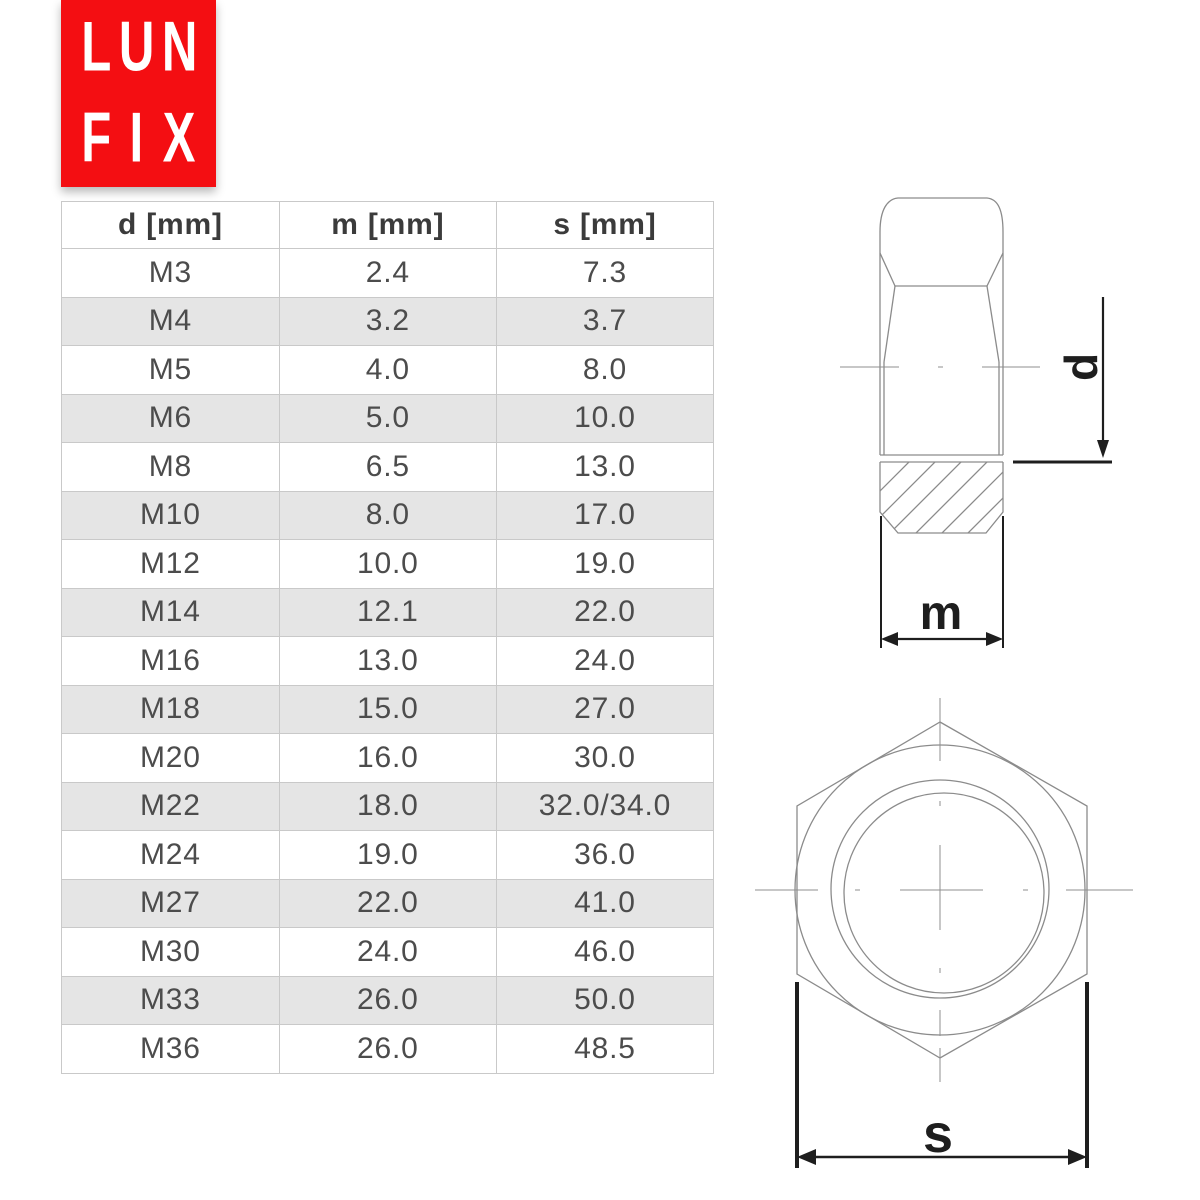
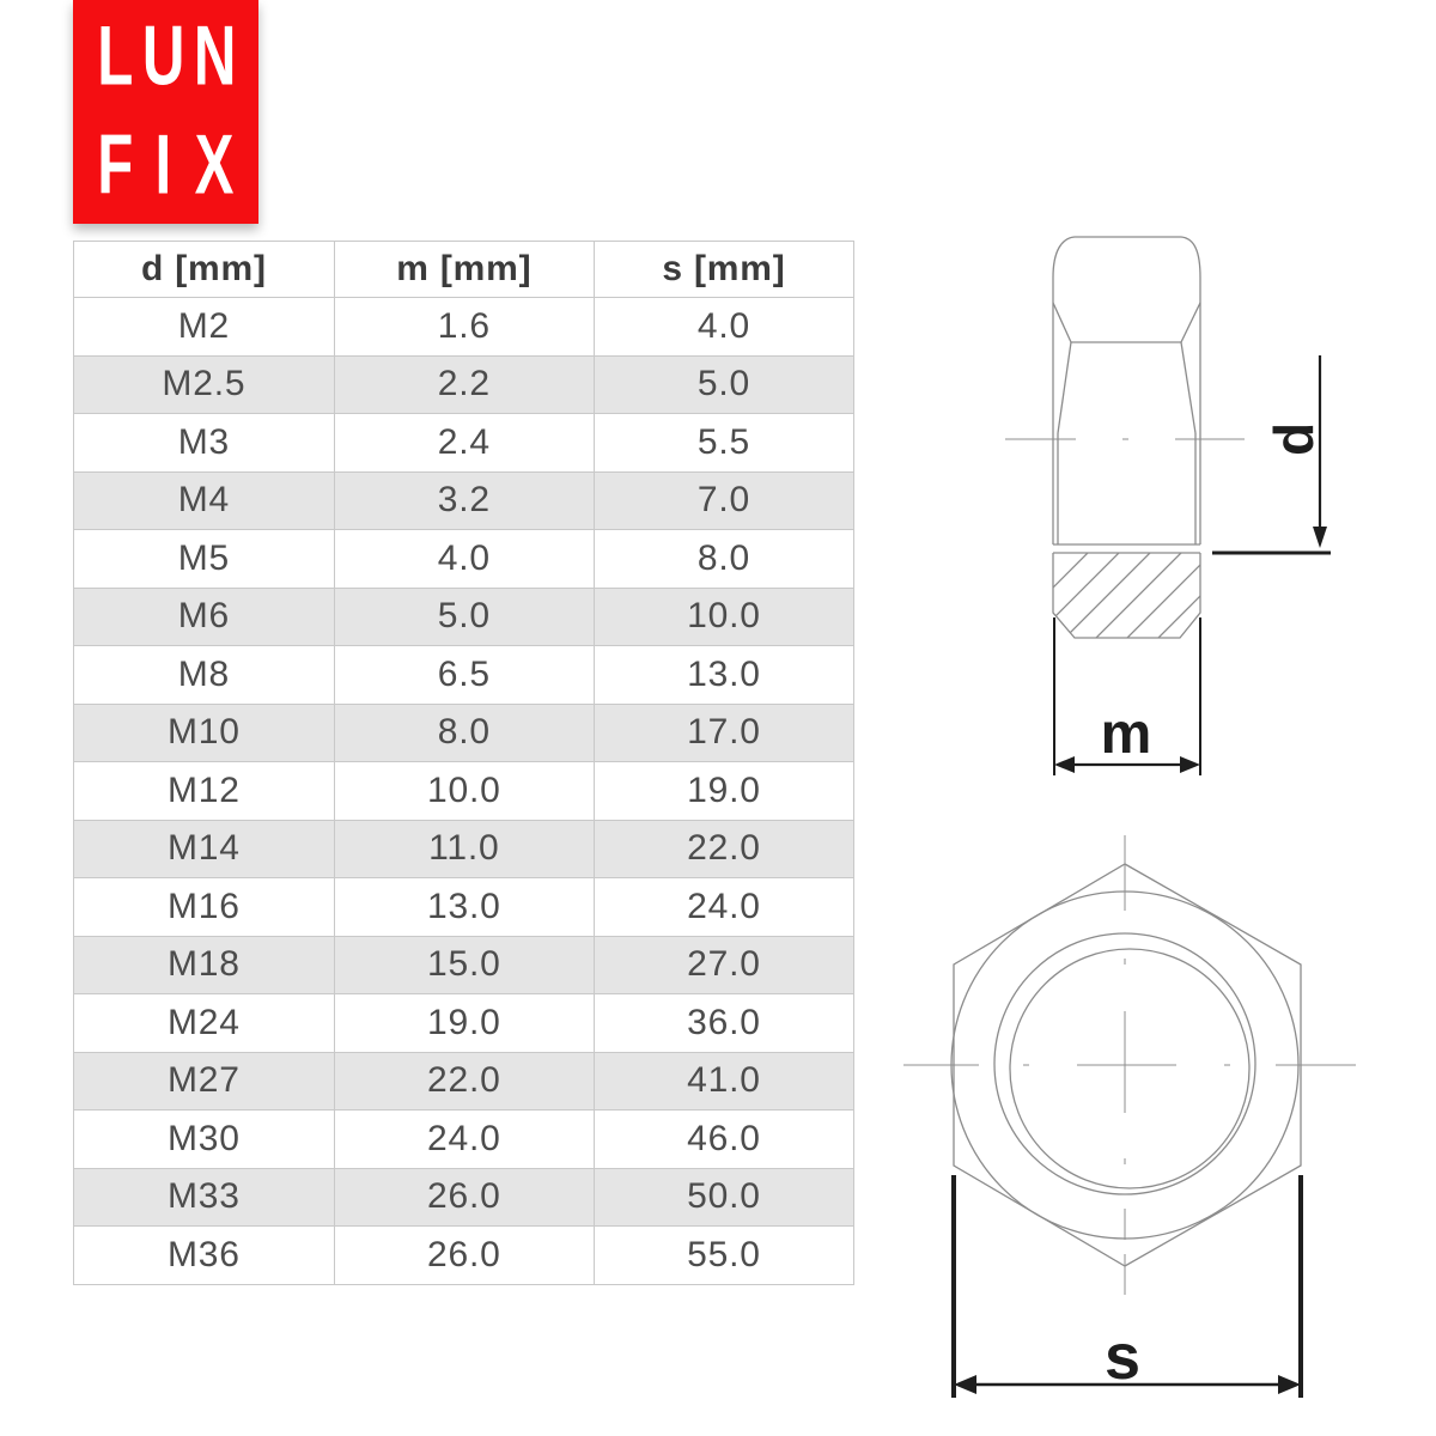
  L
  U
  N
  F
  I
  X
  d [mm]	m [mm]	s [mm]
+ M2	1.6	4.0
+ M2.5	2.2	5.0
- M3	2.4	7.3
+ M3	2.4	5.5
- M4	3.2	3.7
+ M4	3.2	7.0
  M5	4.0	8.0
  M6	5.0	10.0
  M8	6.5	13.0
  M10	8.0	17.0
  M12	10.0	19.0
- M14	12.1	22.0
+ M14	11.0	22.0
  M16	13.0	24.0
  M18	15.0	27.0
- M20	16.0	30.0
- M22	18.0	32.0/34.0
  M24	19.0	36.0
  M27	22.0	41.0
  M30	24.0	46.0
  M33	26.0	50.0
- M36	26.0	48.5
+ M36	26.0	55.0
  m
  s
